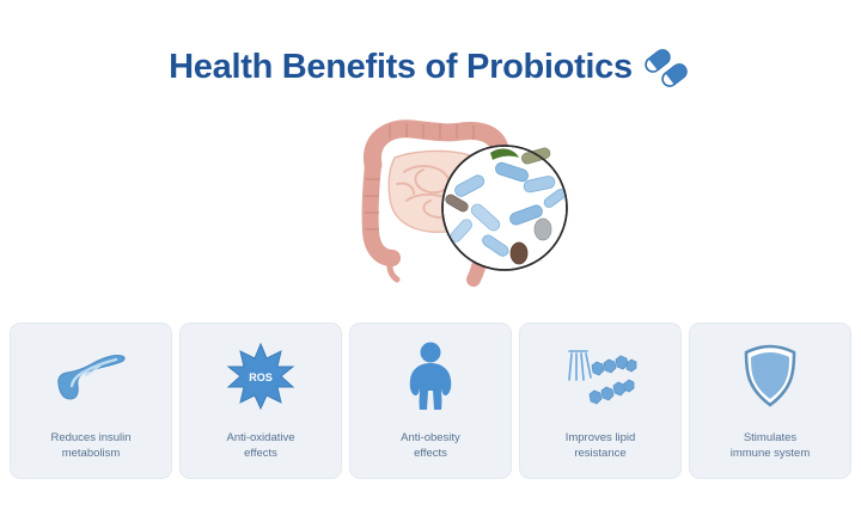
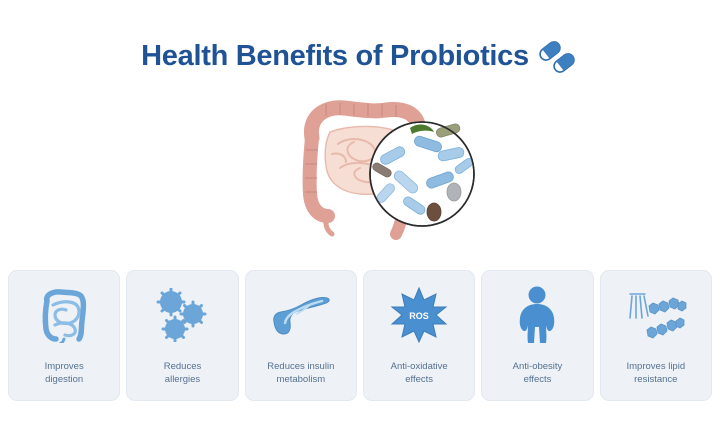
  Health Benefits of Probiotics
+ Improves
+ digestion
+ Reduces
+ allergies
  Reduces insulin
  metabolism
  ROS
  Anti-oxidative
  effects
  Anti-obesity
  effects
  Improves lipid
  resistance
- Stimulates
- immune system
